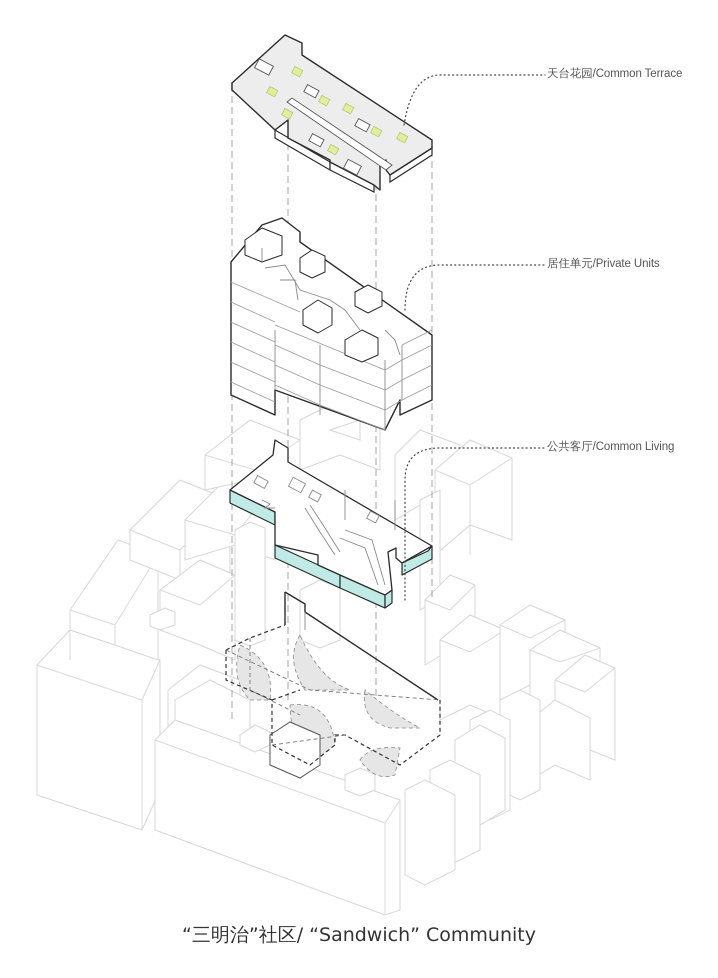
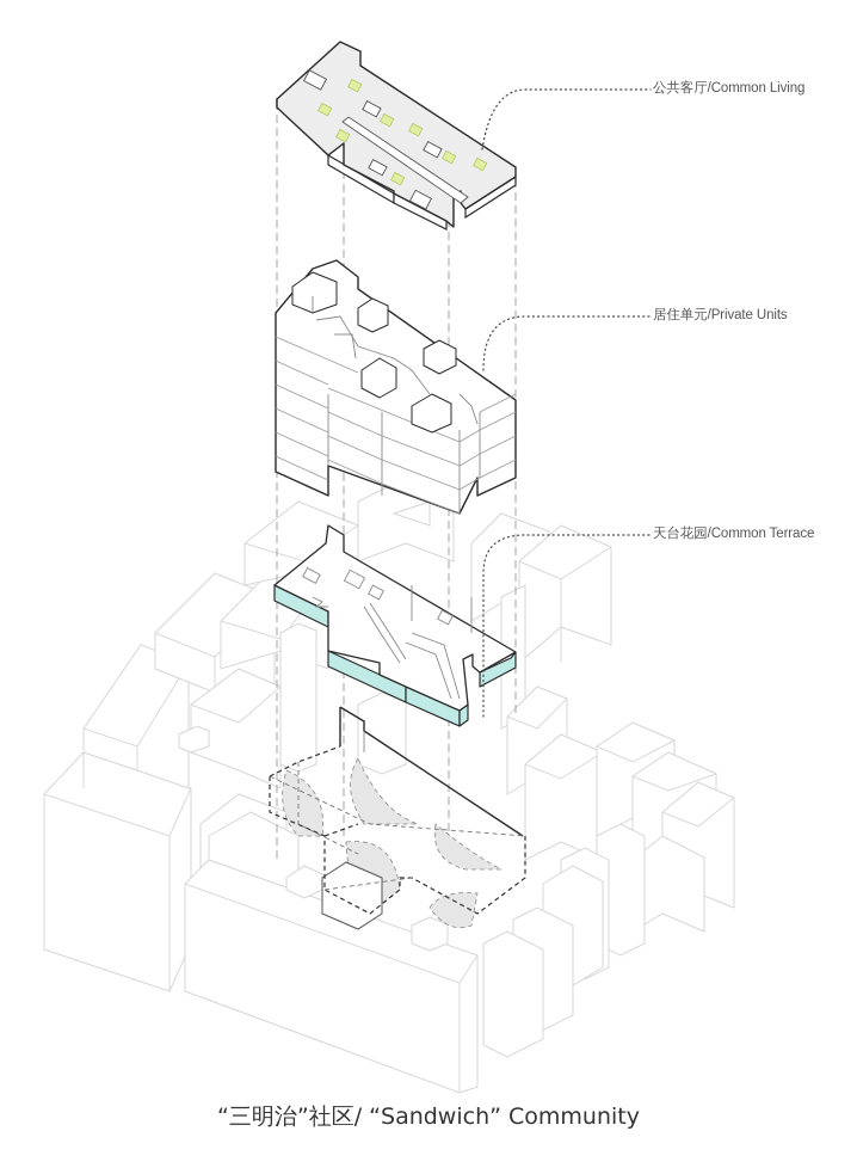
- 天台花园/Common Terrace
+ 公共客厅/Common Living
  居住单元/Private Units
- 公共客厅/Common Living
+ 天台花园/Common Terrace
  “三明治”社区/ “Sandwich” Community
